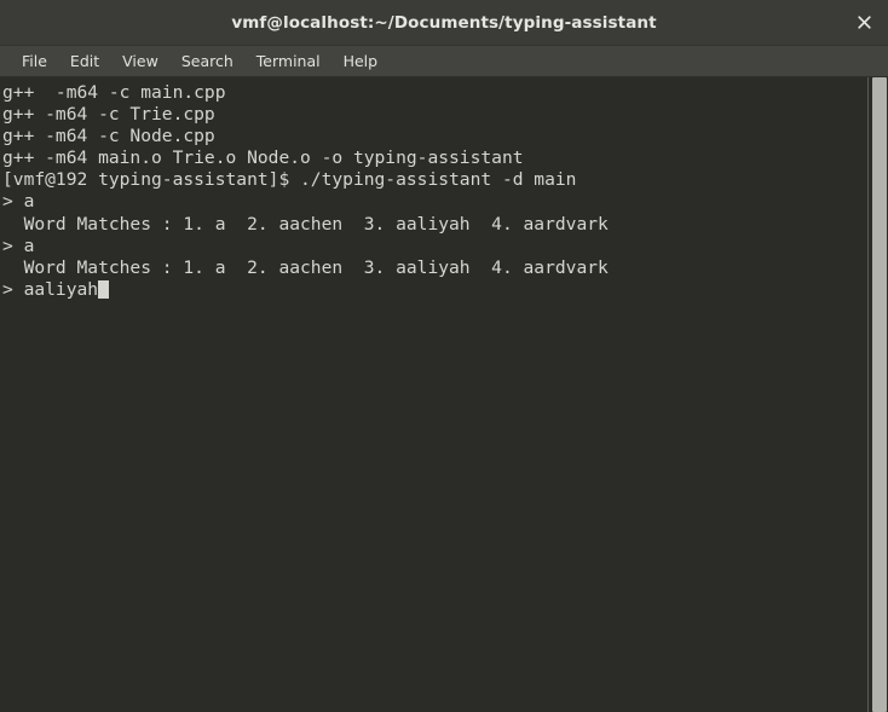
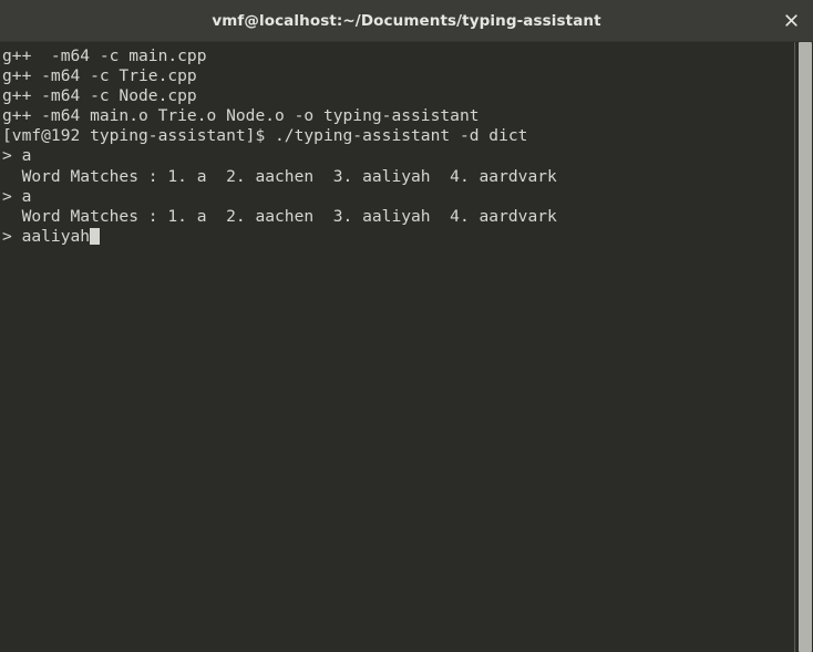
  vmf@localhost:~/Documents/typing-assistant
- File
- Edit
- View
- Search
- Terminal
- Help
  g++ -m64 -c main.cpp
  g++ -m64 -c Trie.cpp
  g++ -m64 -c Node.cpp
  g++ -m64 main.o Trie.o Node.o -o typing-assistant
- [vmf@192 typing-assistant]$ ./typing-assistant -d main
+ [vmf@192 typing-assistant]$ ./typing-assistant -d dict
  > a
  Word Matches : 1. a 2. aachen 3. aaliyah 4. aardvark
  > a
  Word Matches : 1. a 2. aachen 3. aaliyah 4. aardvark
  > aaliyah
